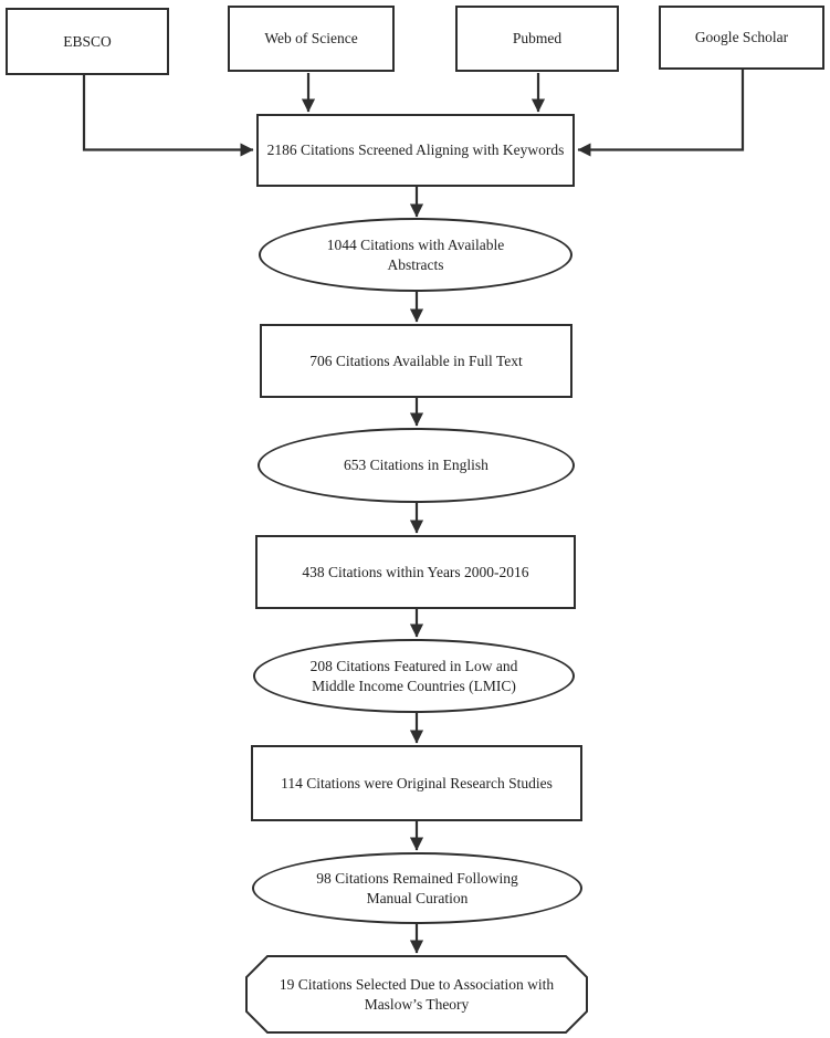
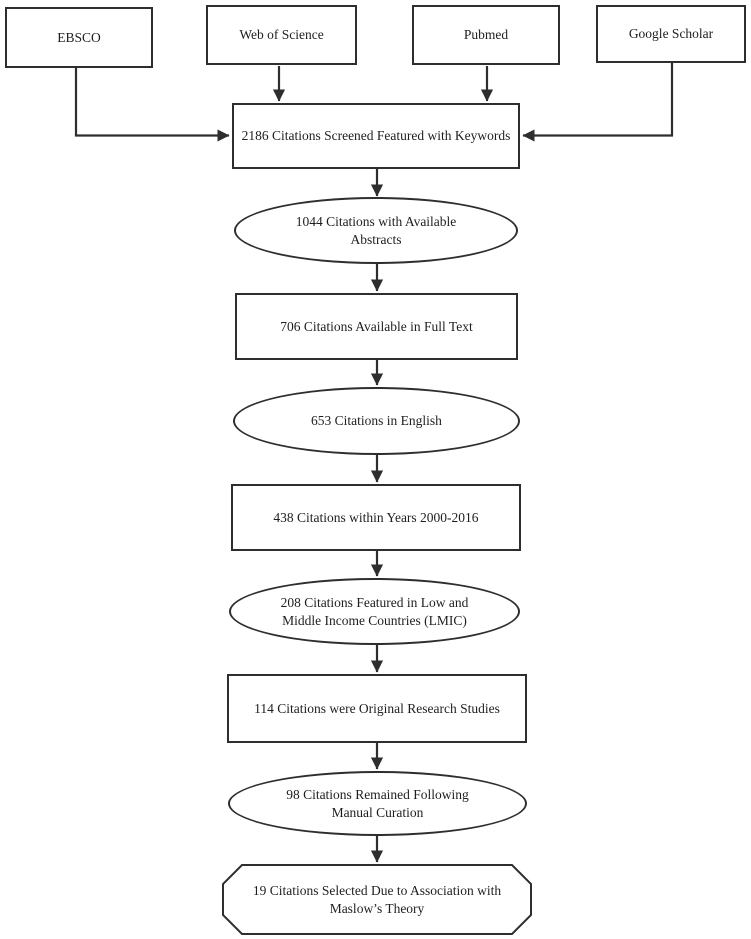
  EBSCO
  Web of Science
  Pubmed
  Google Scholar
- 2186 Citations Screened Aligning with Keywords
+ 2186 Citations Screened Featured with Keywords
  1044 Citations with Available Abstracts
  706 Citations Available in Full Text
  653 Citations in English
  438 Citations within Years 2000-2016
  208 Citations Featured in Low and Middle Income Countries (LMIC)
  114 Citations were Original Research Studies
  98 Citations Remained Following Manual Curation
  19 Citations Selected Due to Association with Maslow’s Theory
